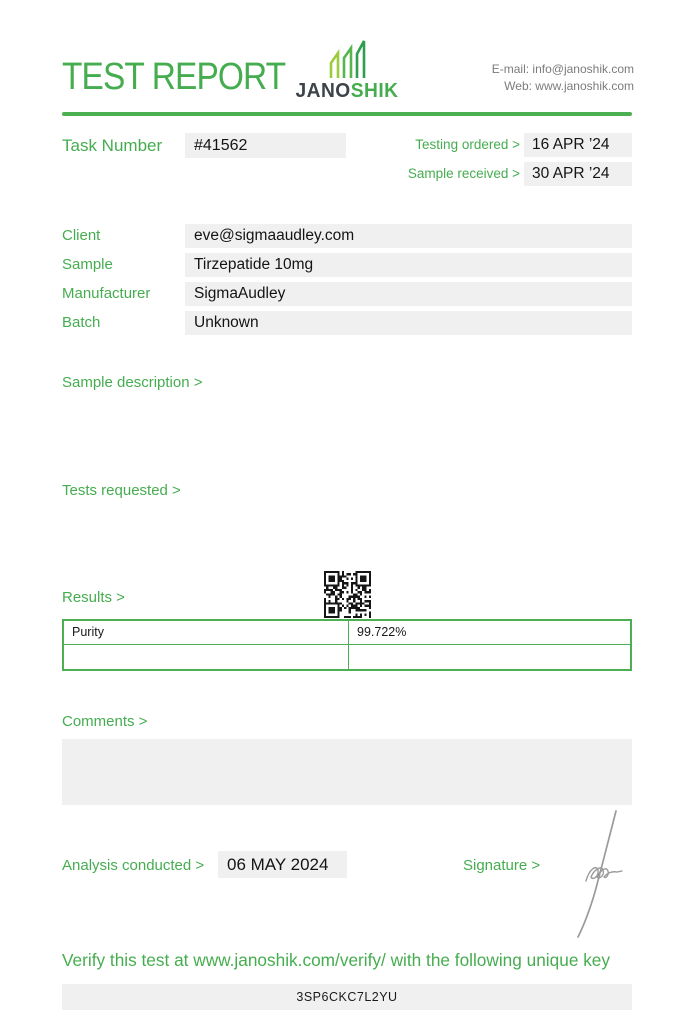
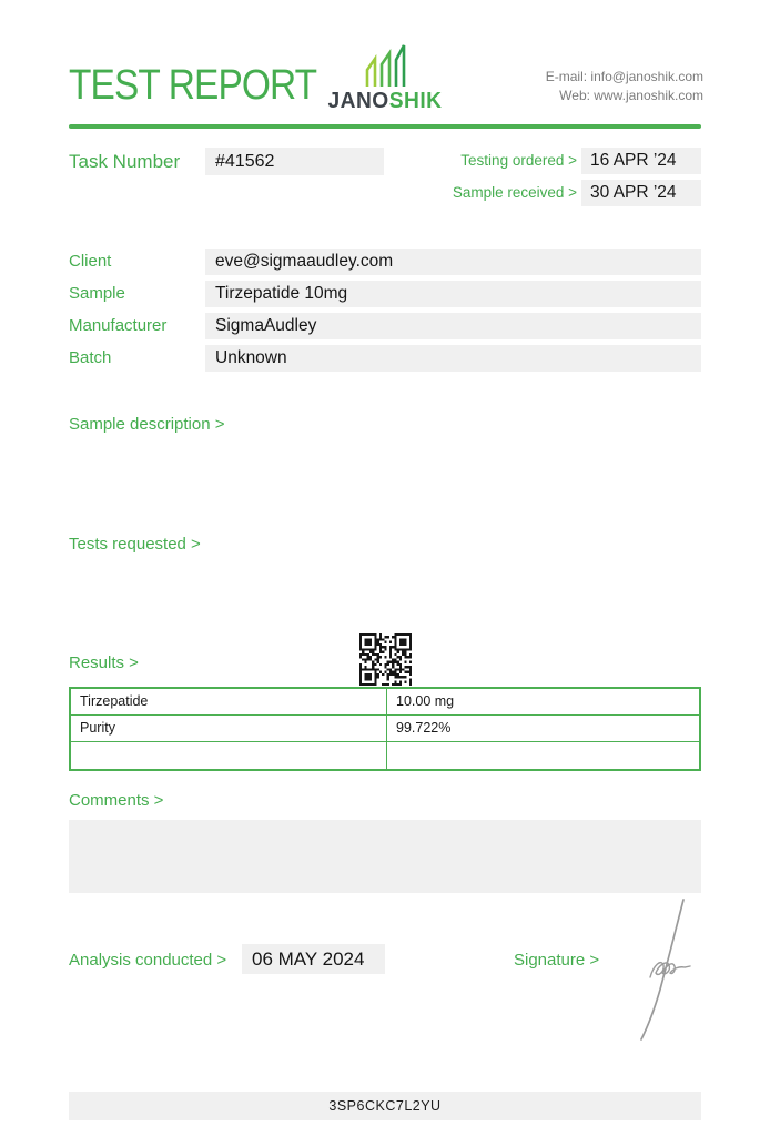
  TEST REPORT
  JANOSHIK
  E-mail: info@janoshik.com
  Web: www.janoshik.com
  Task Number
  #41562
  Testing ordered >
  16 APR ’24
  Sample received >
  30 APR ’24
  Client
  eve@sigmaaudley.com
  Sample
  Tirzepatide 10mg
  Manufacturer
  SigmaAudley
  Batch
  Unknown
  Sample description >
  Tests requested >
  Results >
+ Tirzepatide
+ 10.00 mg
  Purity
  99.722%
  Comments >
  Analysis conducted >
  06 MAY 2024
  Signature >
- Verify this test at www.janoshik.com/verify/ with the following unique key
  3SP6CKC7L2YU
